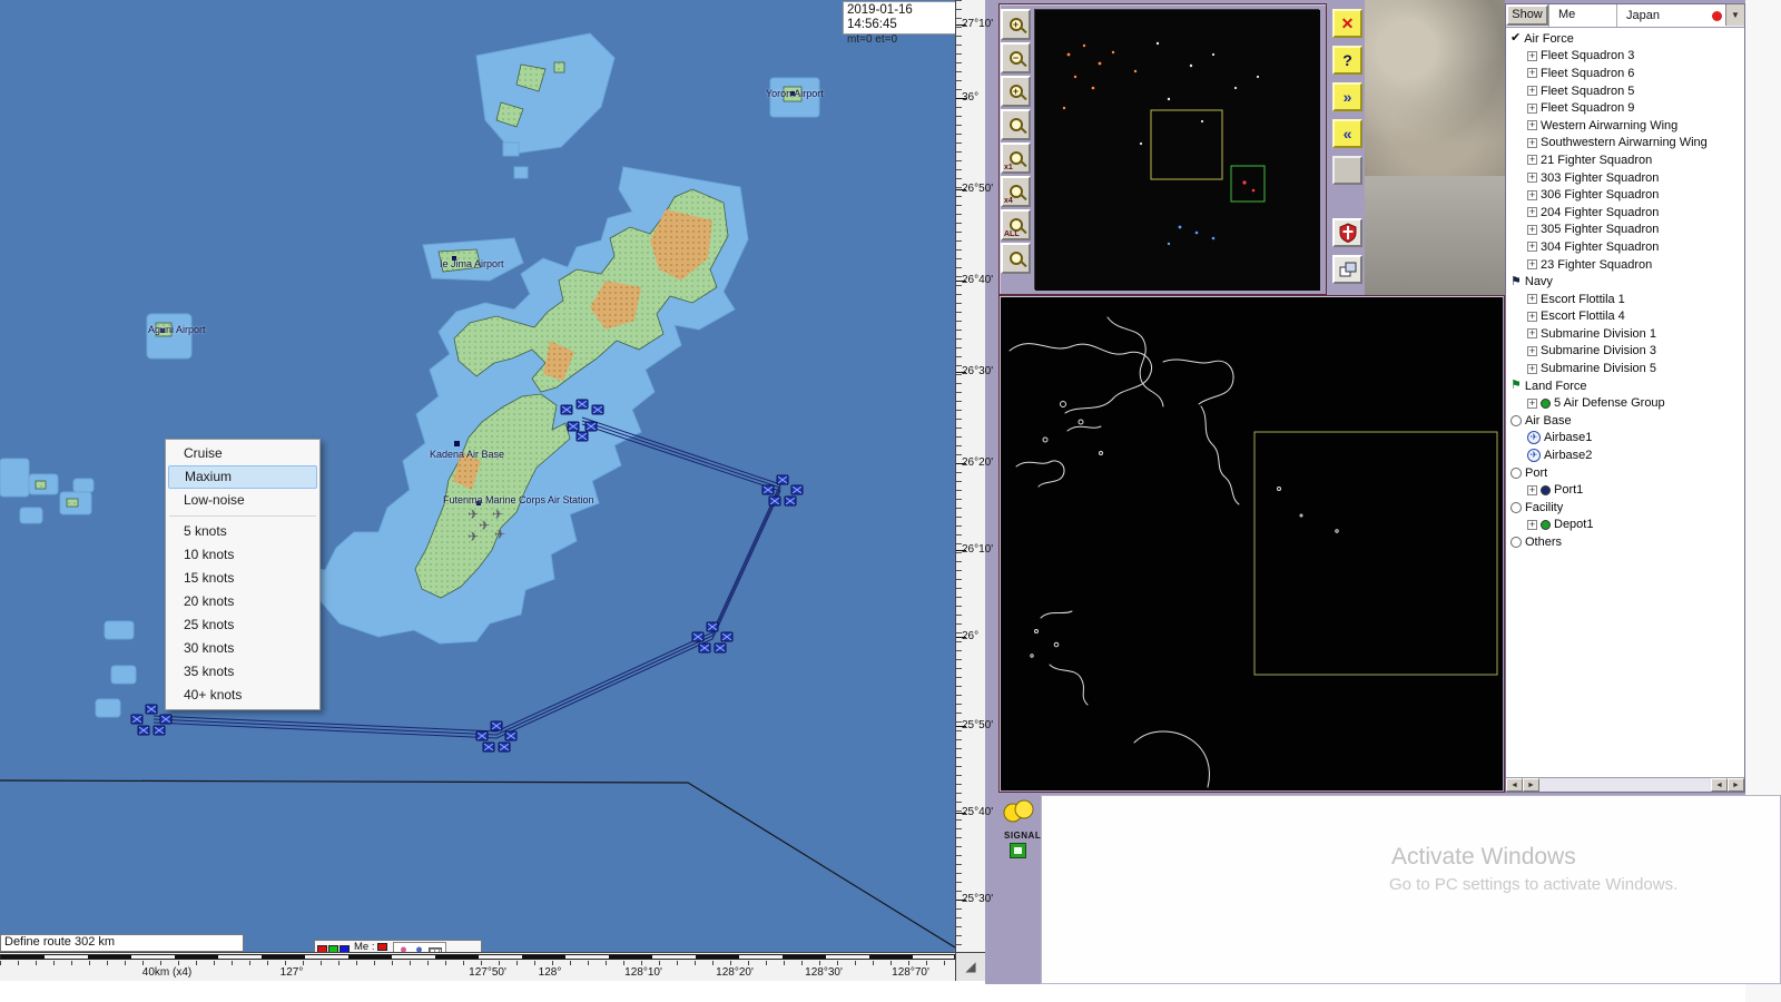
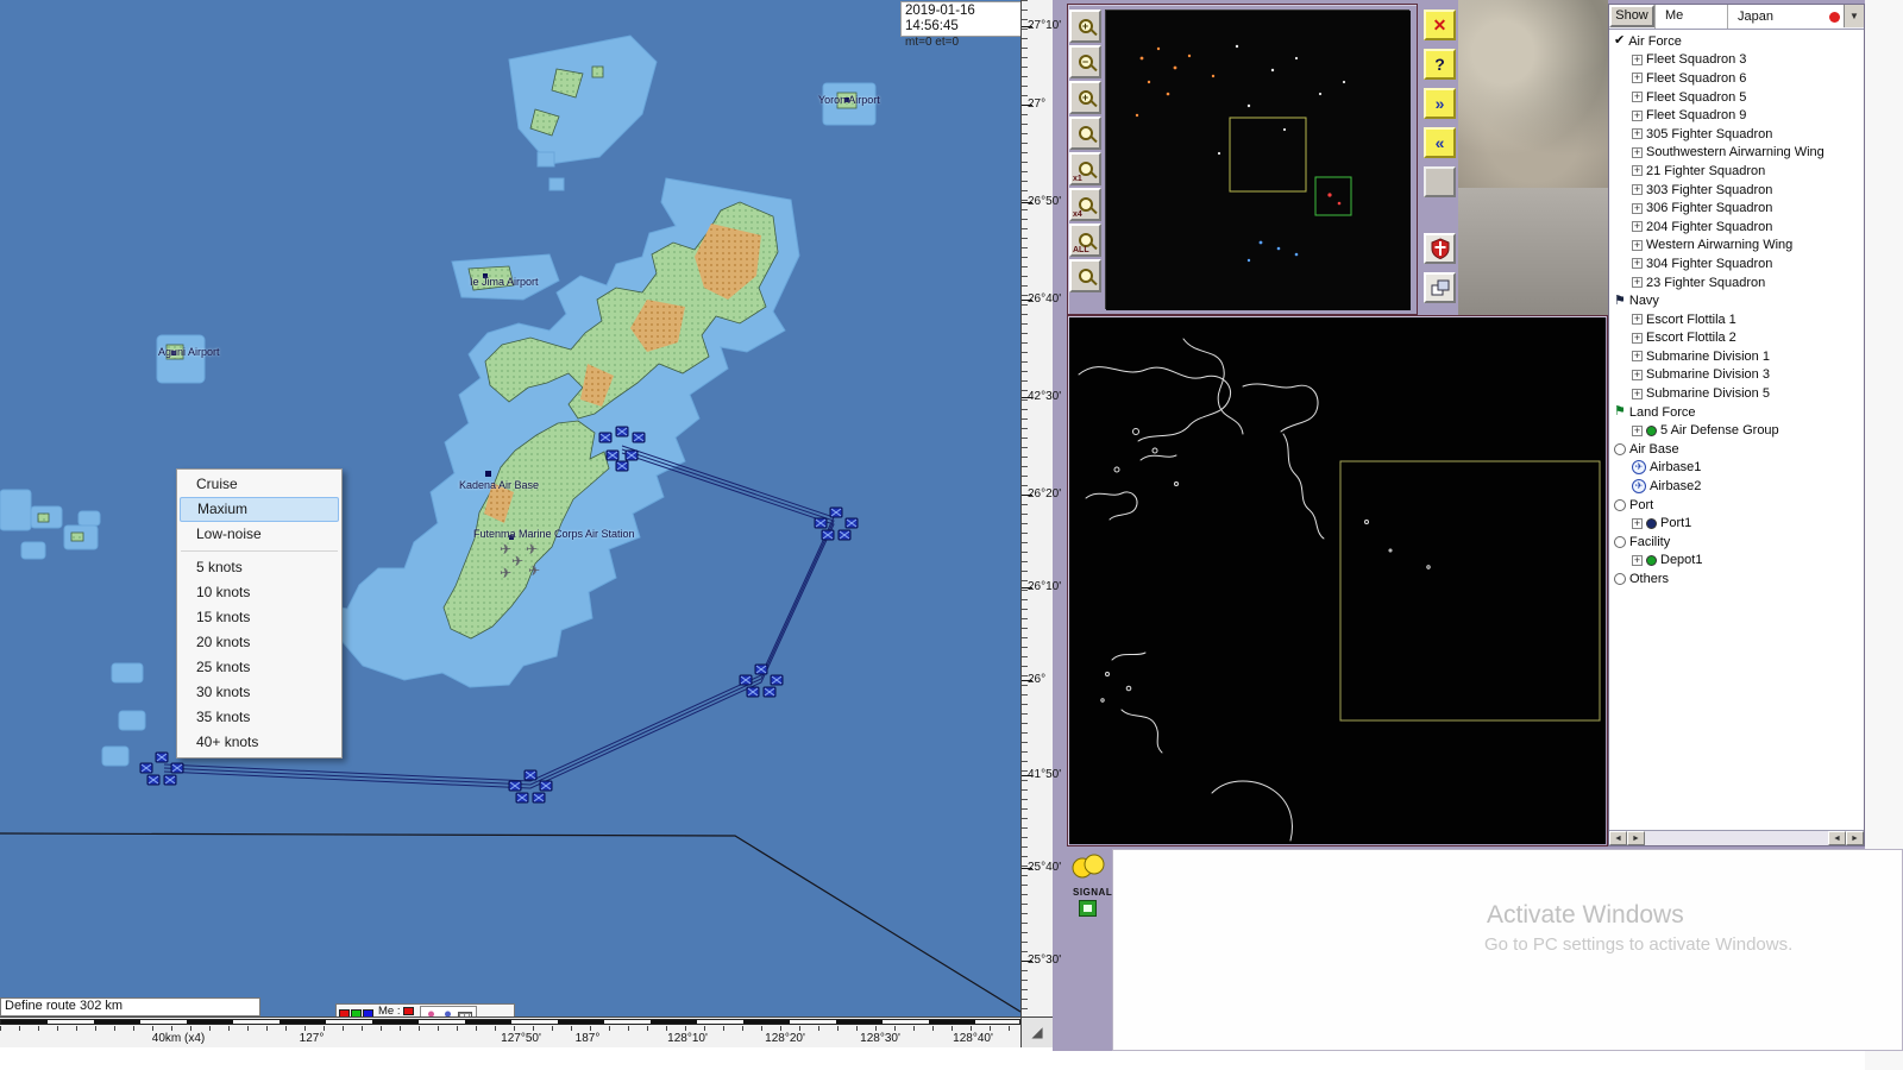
  ✈
  ✈
  ✈
  ✈
  ✈
  Yoron Airport
  Ie Jima Airport
  Aguni Airport
  Kadena Air Base
  Futenma Marine Corps Air Station
  Cruise
  Maxium
  Low-noise
  5 knots
  10 knots
  15 knots
  20 knots
  25 knots
  30 knots
  35 knots
  40+ knots
  2019-01-16 14:56:45
  mt=0 et=0
  Define route 302 km
  Me :
  27°10'
- 36°
+ 27°
  26°50'
  26°40'
- 26°30'
+ 42°30'
  26°20'
  26°10'
  26°
- 25°50'
+ 41°50'
  25°40'
  25°30'
  40km (x4)
  127°
  127°50'
- 128°
+ 187°
  128°10'
  128°20'
  128°30'
- 128°70'
+ 128°40'
  ◢
  +
  −
  +
  ✕
  ?
  »
  «
  Show
  Me
  Japan
  ▼
  ✔
  Air Force
  +
  Fleet Squadron 3
  +
  Fleet Squadron 6
  +
  Fleet Squadron 5
  +
  Fleet Squadron 9
  +
- Western Airwarning Wing
+ 305 Fighter Squadron
  +
  Southwestern Airwarning Wing
  +
  21 Fighter Squadron
  +
  303 Fighter Squadron
  +
  306 Fighter Squadron
  +
  204 Fighter Squadron
  +
- 305 Fighter Squadron
+ Western Airwarning Wing
  +
  304 Fighter Squadron
  +
  23 Fighter Squadron
  ⚑
  Navy
  +
  Escort Flottila 1
  +
- Escort Flottila 4
+ Escort Flottila 2
  +
  Submarine Division 1
  +
  Submarine Division 3
  +
  Submarine Division 5
  ⚑
  Land Force
  +
  5 Air Defense Group
  Air Base
  ✈
  Airbase1
  ✈
  Airbase2
  Port
  +
  Port1
  Facility
  +
  Depot1
  Others
  Activate Windows
  Go to PC settings to activate Windows.
  SIGNAL
